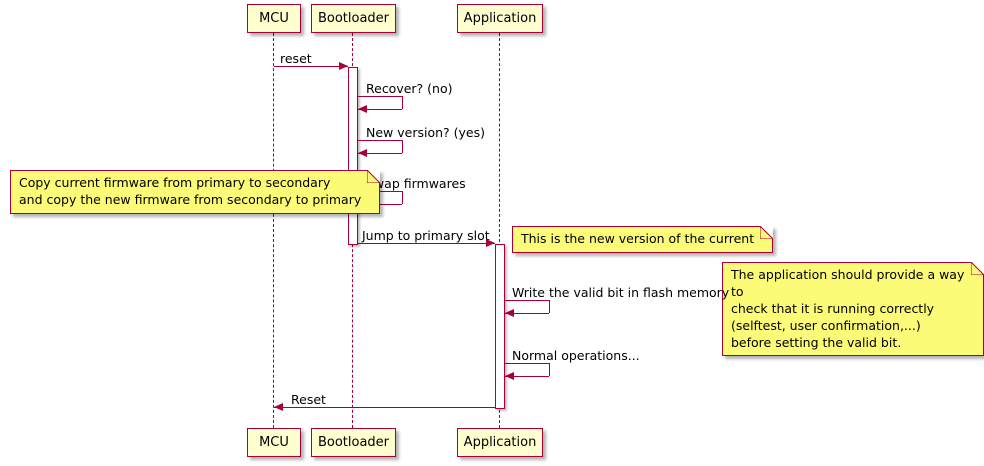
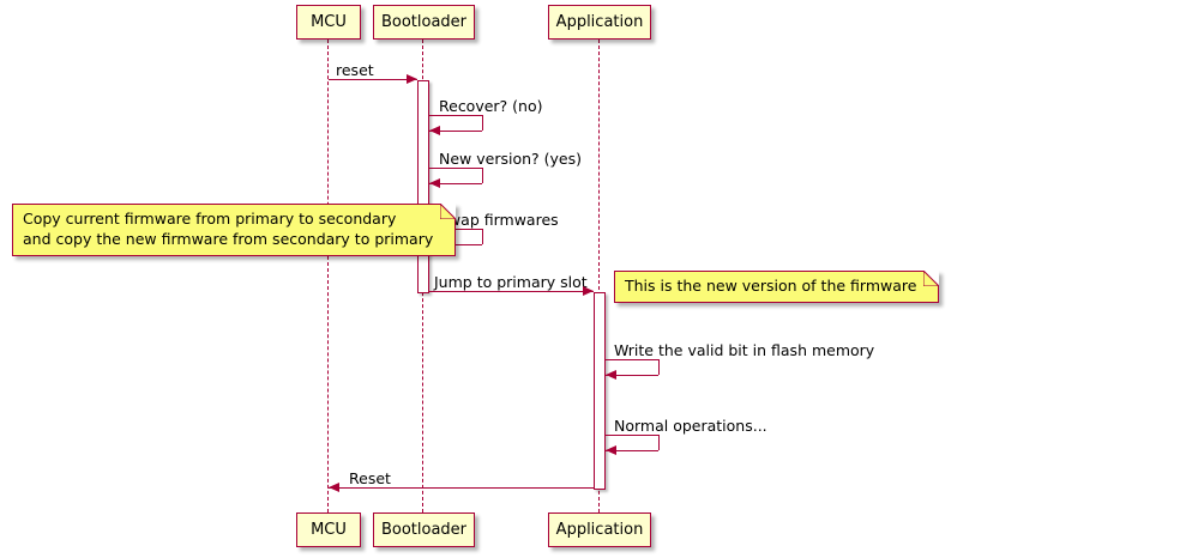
  MCU
  Bootloader
  Application
  MCU
  Bootloader
  Application
  reset
  Recover? (no)
  New version? (yes)
  ap firmwares
  Copy current firmware from primary to secondary
  and copy the new firmware from secondary to primary
  Jump to primary slot
- This is the new version of the current
+ This is the new version of the firmware
- The application should provide a way to
- check that it is running correctly
- (selftest, user confirmation,...)
- before setting the valid bit.
  Write the valid bit in flash memory
  Normal operations...
  Reset
